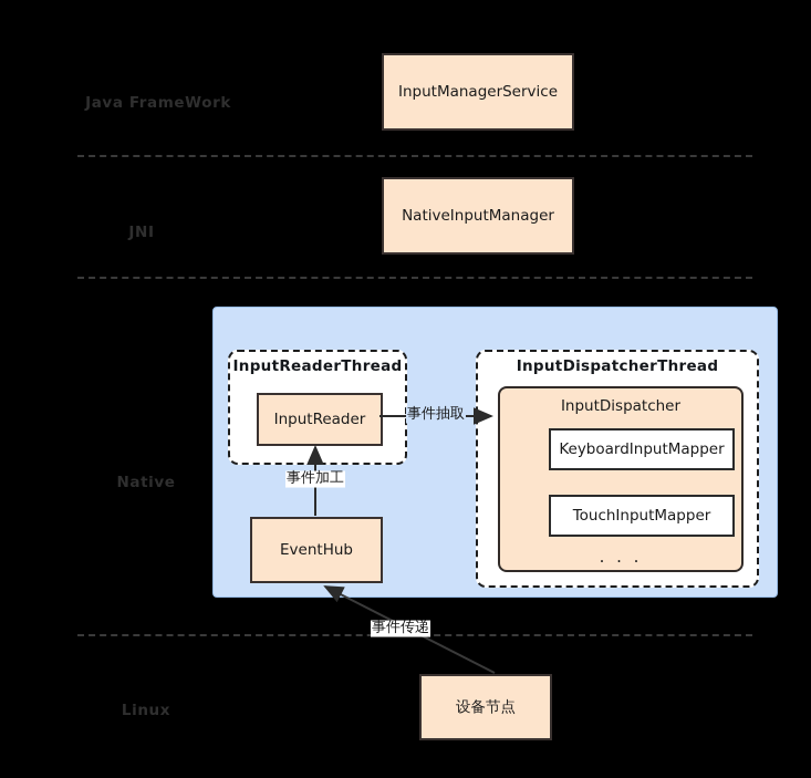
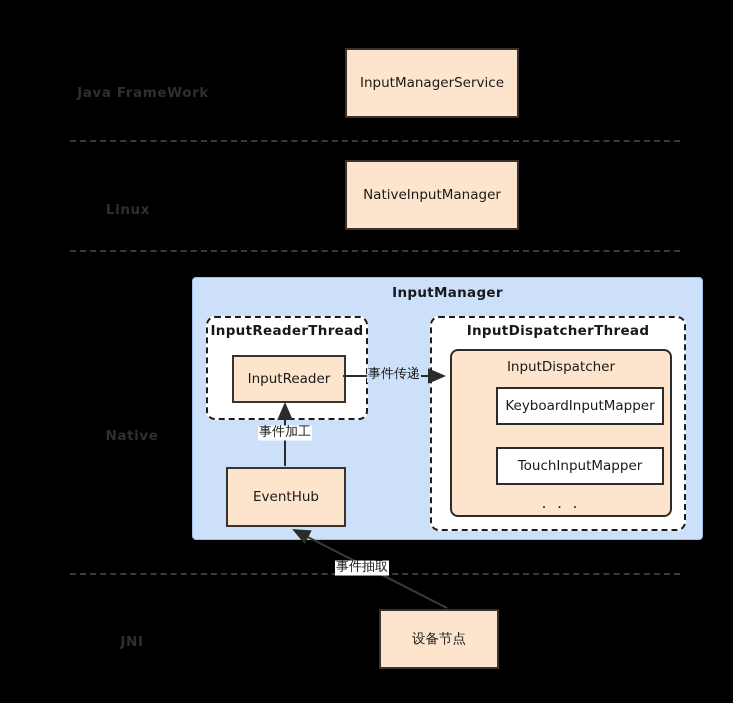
  Java FrameWork
- JNI
+ Linux
  Native
- Linux
+ JNI
  InputManagerService
  NativeInputManager
+ InputManager
  InputReaderThread
  InputReader
  EventHub
  InputDispatcherThread
  InputDispatcher
  KeyboardInputMapper
  TouchInputMapper
  . . .
  设备节点
- 事件抽取
+ 事件传递
  事件加工
- 事件传递
+ 事件抽取
